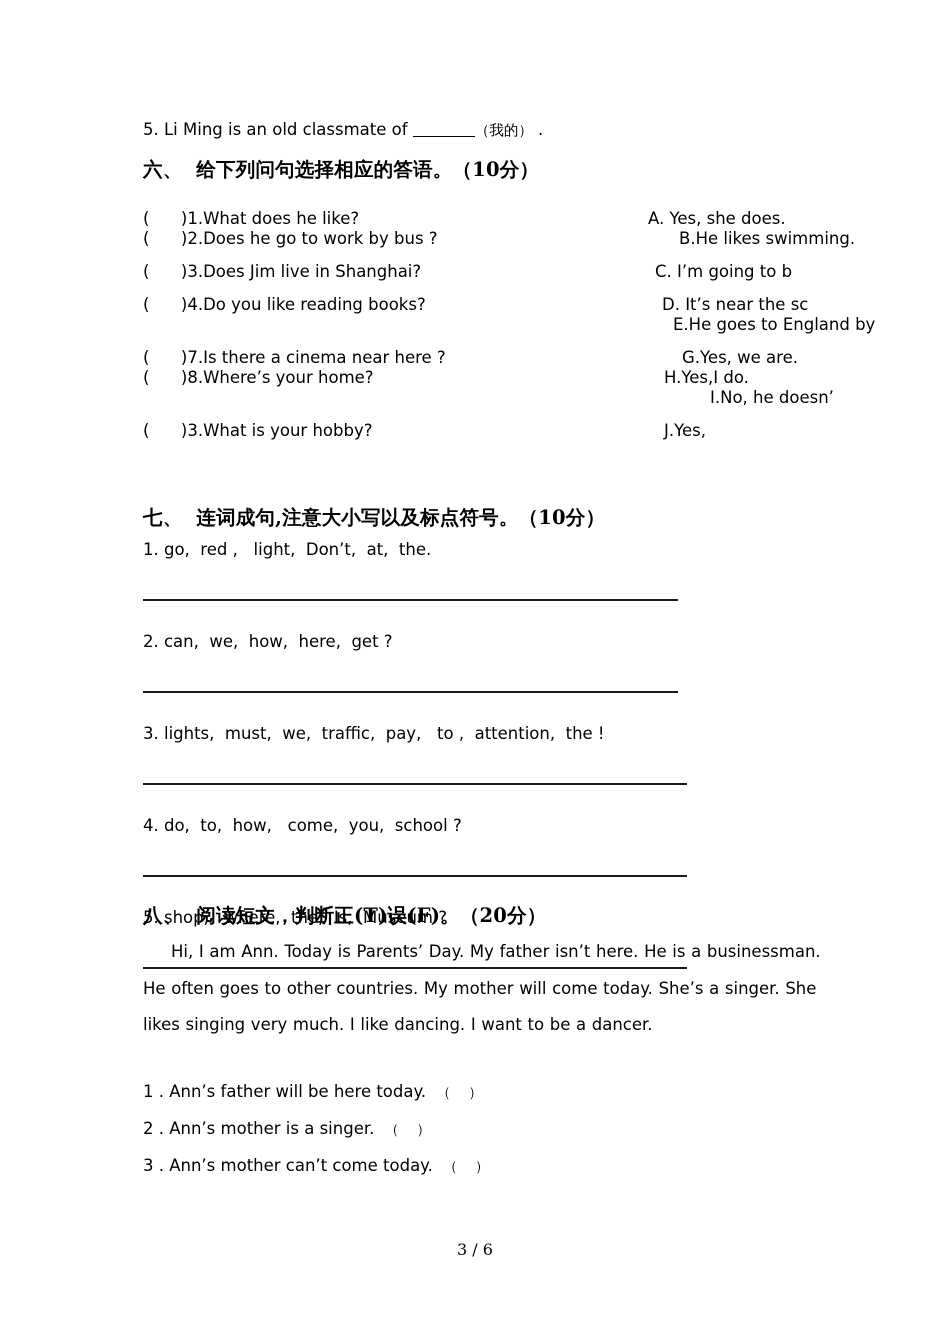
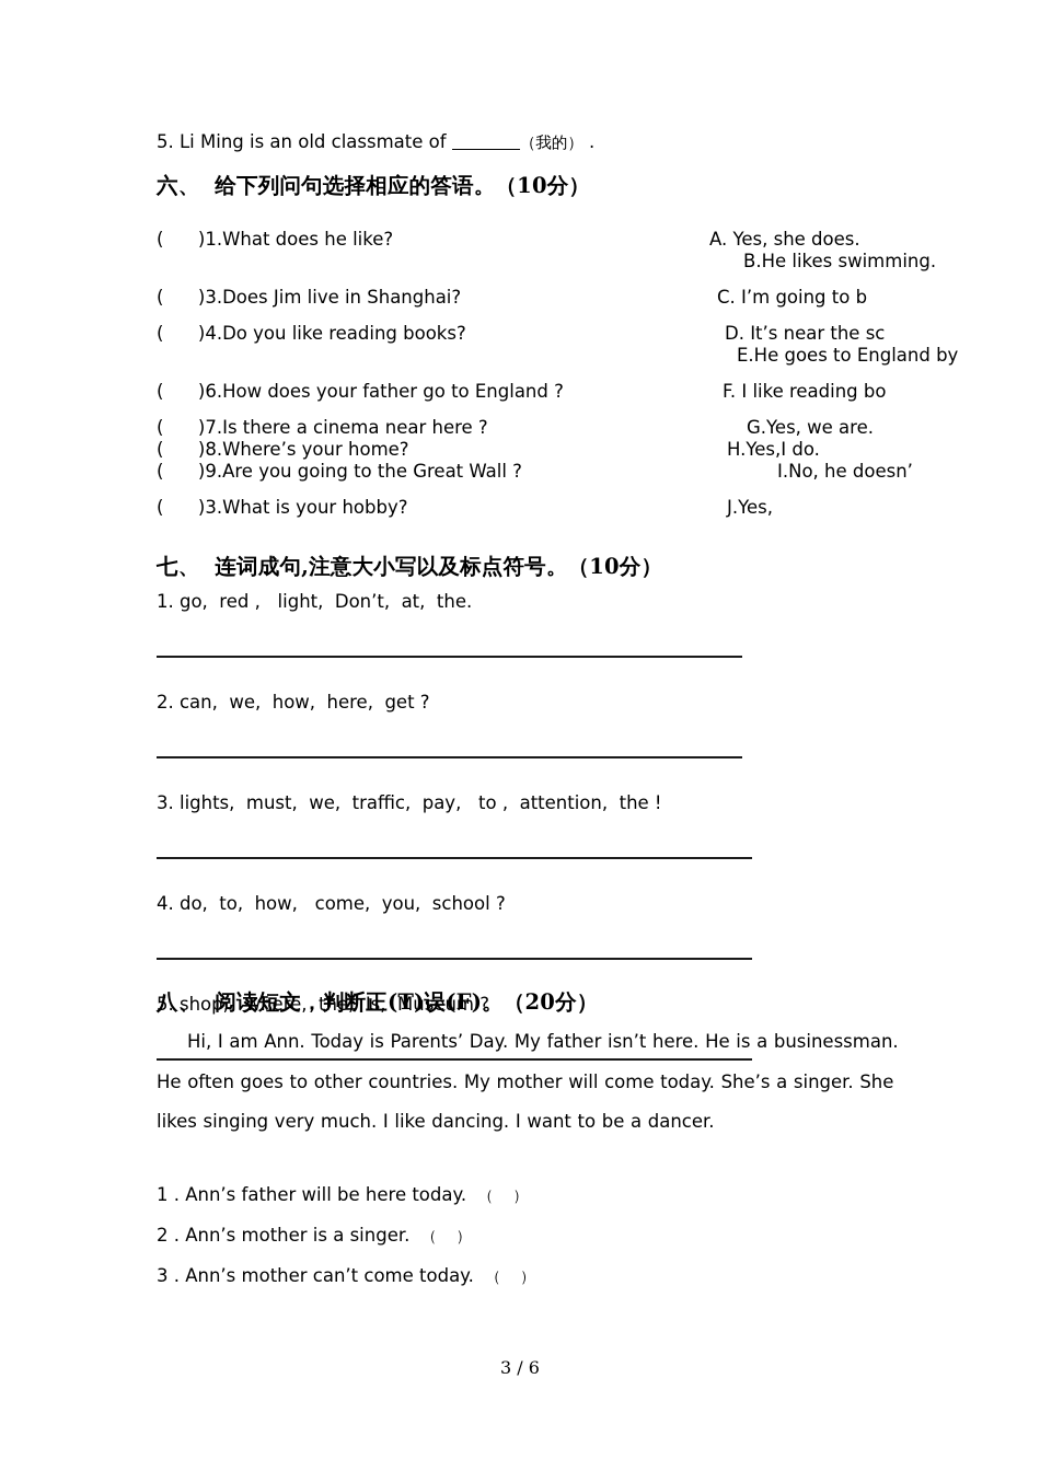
  5. Li Ming is an old classmate of （我的） .
  六、 给下列问句选择相应的答语。（10分）
  ( )1.What does he like?
  A. Yes, she does.
- ( )2.Does he go to work by bus ?
  B.He likes swimming.
  ( )3.Does Jim live in Shanghai?
  C. I’m going to b
  ( )4.Do you like reading books?
  D. It’s near the sc
  E.He goes to England by
+ ( )6.How does your father go to England ?
+ F. I like reading bo
  ( )7.Is there a cinema near here ?
  G.Yes, we are.
  ( )8.Where’s your home?
  H.Yes,I do.
+ ( )9.Are you going to the Great Wall ?
  I.No, he doesn’
  ( )3.What is your hobby?
  J.Yes,
  七、 连词成句,注意大小写以及标点符号。（10分）
  1. go, red , light, Don’t, at, the.
  2. can, we, how, here, get ?
  3. lights, must, we, traffic, pay, to , attention, the !
  4. do, to, how, come, you, school ?
  5. shop, where, the, Is, Museum ?
  八、 阅读短文，判断正(T)误(F)。（20分）
  Hi, I am Ann. Today is Parents’ Day. My father isn’t here. He is a businessman. He often goes to other countries. My mother will come today. She’s a singer. She likes singing very much. I like dancing. I want to be a dancer.
  1 . Ann’s father will be here today. （ ）
  2 . Ann’s mother is a singer. （ ）
  3 . Ann’s mother can’t come today. （ ）
  3 / 6
